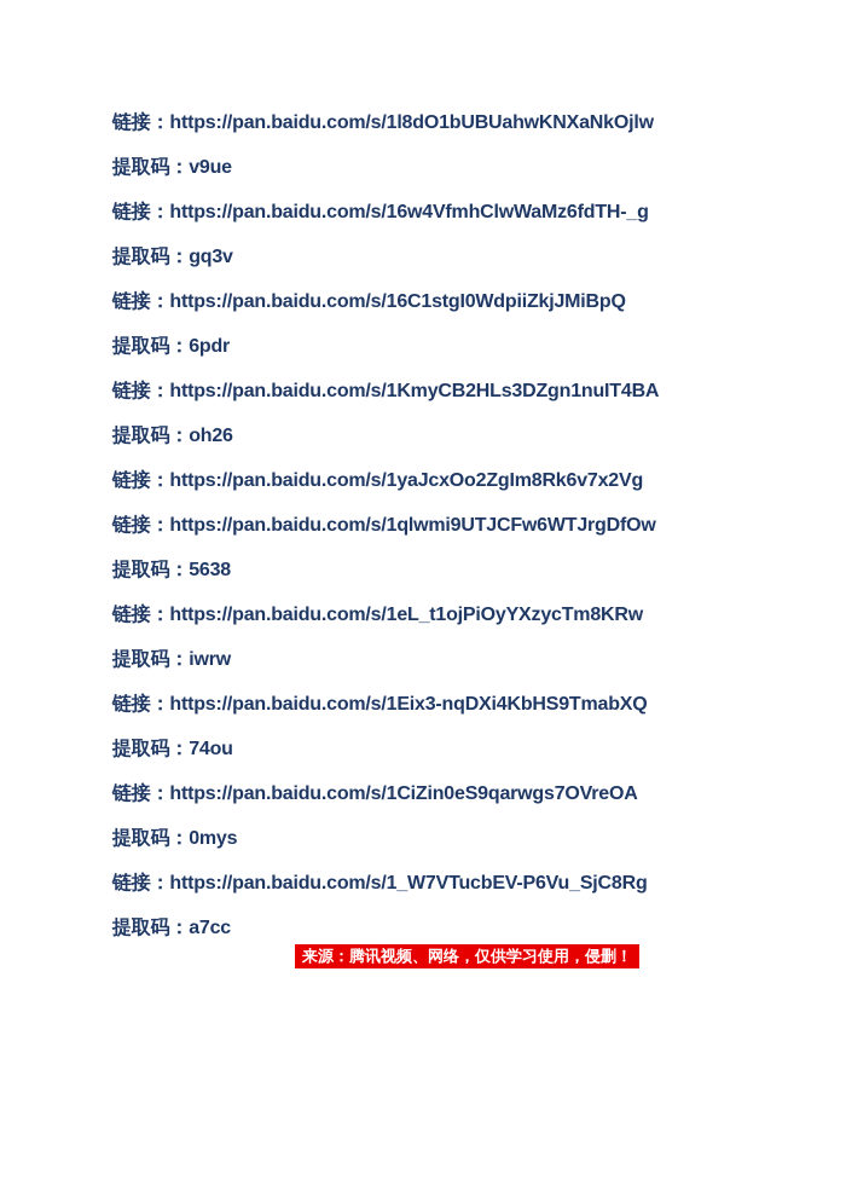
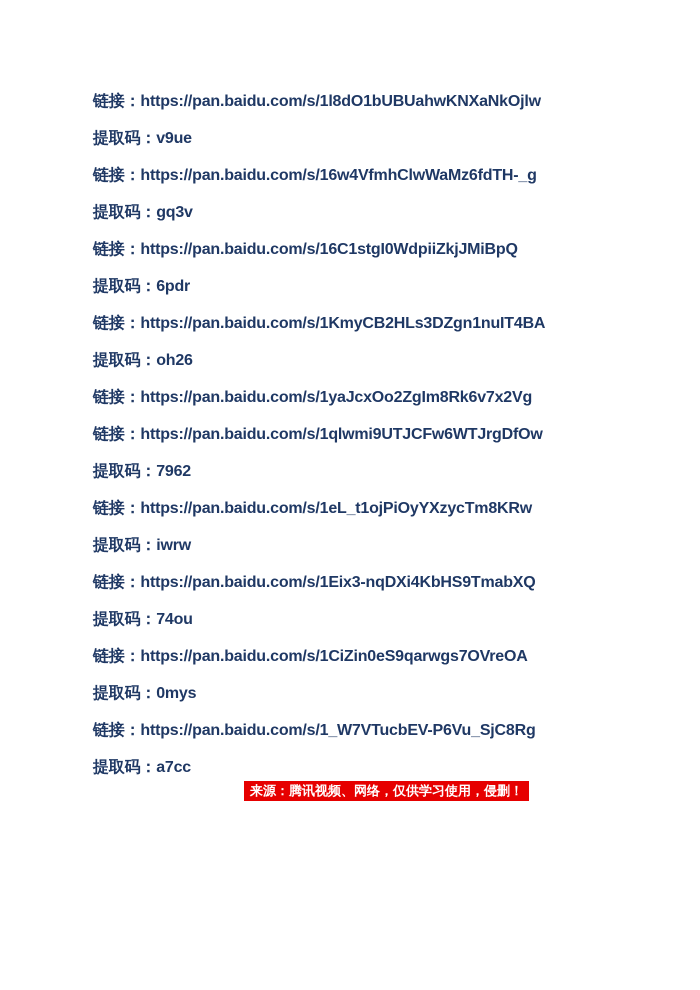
  链接：https://pan.baidu.com/s/1l8dO1bUBUahwKNXaNkOjlw
  提取码：v9ue
  链接：https://pan.baidu.com/s/16w4VfmhClwWaMz6fdTH-_g
  提取码：gq3v
  链接：https://pan.baidu.com/s/16C1stgI0WdpiiZkjJMiBpQ
  提取码：6pdr
  链接：https://pan.baidu.com/s/1KmyCB2HLs3DZgn1nuIT4BA
  提取码：oh26
  链接：https://pan.baidu.com/s/1yaJcxOo2ZgIm8Rk6v7x2Vg
  链接：https://pan.baidu.com/s/1qlwmi9UTJCFw6WTJrgDfOw
- 提取码：5638
+ 提取码：7962
  链接：https://pan.baidu.com/s/1eL_t1ojPiOyYXzycTm8KRw
  提取码：iwrw
  链接：https://pan.baidu.com/s/1Eix3-nqDXi4KbHS9TmabXQ
  提取码：74ou
  链接：https://pan.baidu.com/s/1CiZin0eS9qarwgs7OVreOA
  提取码：0mys
  链接：https://pan.baidu.com/s/1_W7VTucbEV-P6Vu_SjC8Rg
  提取码：a7cc
  来源：腾讯视频、网络，仅供学习使用，侵删！
